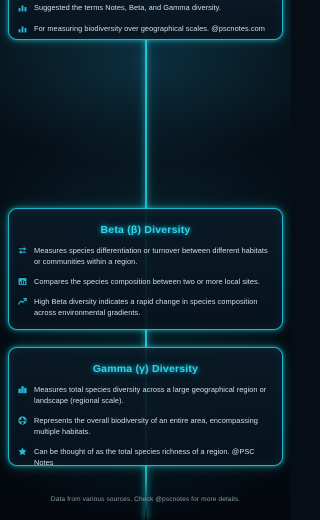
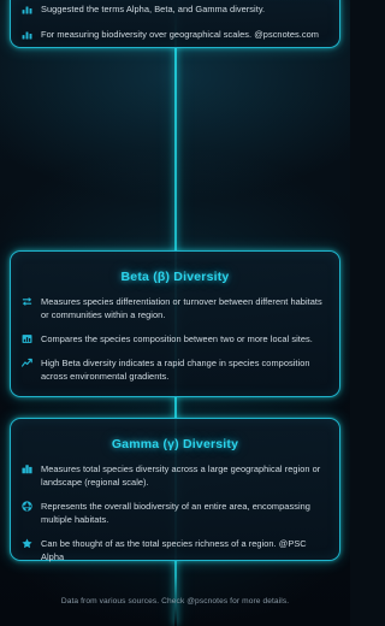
- Suggested the terms Notes, Beta, and Gamma diversity.
+ Suggested the terms Alpha, Beta, and Gamma diversity.
  For measuring biodiversity over geographical scales. @pscnotes.com
  Beta (β) Diversity
  Measures species differentiation or turnover between different habitats or communities within a region.
  Compares the species composition between two or more local sites.
  High Beta diversity indicates a rapid change in species composition across environmental gradients.
  Gamma (γ) Diversity
  Measures total species diversity across a large geographical region or landscape (regional scale).
  Represents the overall biodiversity of an entire area, encompassing multiple habitats.
- Can be thought of as the total species richness of a region. @PSC Notes
+ Can be thought of as the total species richness of a region. @PSC Alpha
